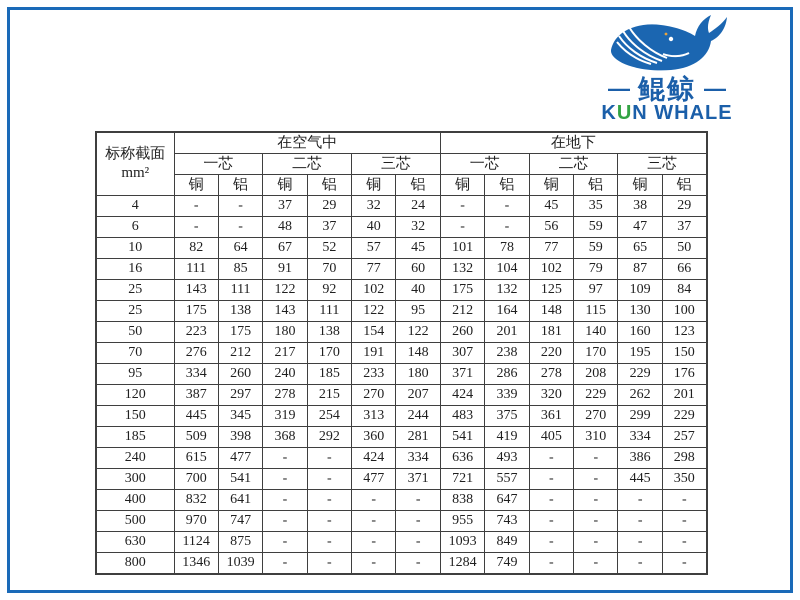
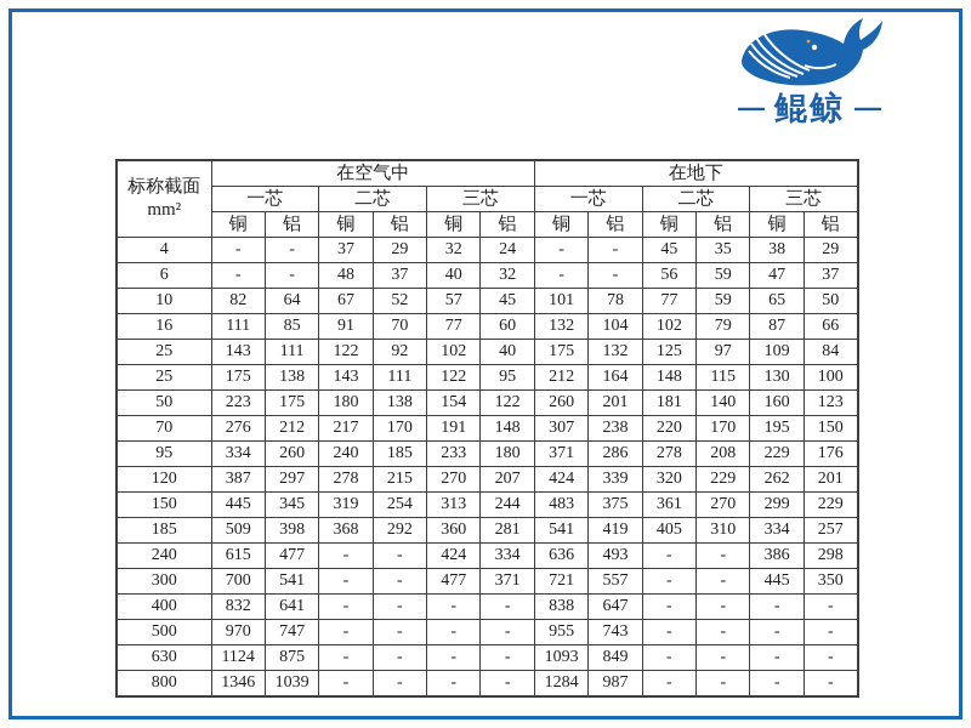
  —
  鲲鲸
  —
- KUN WHALE
  标称截面 mm²	在空气中	在地下
  一芯	二芯	三芯	一芯	二芯	三芯
  铜	铝	铜	铝	铜	铝	铜	铝	铜	铝	铜	铝
  4	-	-	37	29	32	24	-	-	45	35	38	29
  6	-	-	48	37	40	32	-	-	56	59	47	37
  10	82	64	67	52	57	45	101	78	77	59	65	50
  16	111	85	91	70	77	60	132	104	102	79	87	66
  25	143	111	122	92	102	40	175	132	125	97	109	84
  25	175	138	143	111	122	95	212	164	148	115	130	100
  50	223	175	180	138	154	122	260	201	181	140	160	123
  70	276	212	217	170	191	148	307	238	220	170	195	150
  95	334	260	240	185	233	180	371	286	278	208	229	176
  120	387	297	278	215	270	207	424	339	320	229	262	201
  150	445	345	319	254	313	244	483	375	361	270	299	229
  185	509	398	368	292	360	281	541	419	405	310	334	257
  240	615	477	-	-	424	334	636	493	-	-	386	298
  300	700	541	-	-	477	371	721	557	-	-	445	350
  400	832	641	-	-	-	-	838	647	-	-	-	-
  500	970	747	-	-	-	-	955	743	-	-	-	-
  630	1124	875	-	-	-	-	1093	849	-	-	-	-
- 800	1346	1039	-	-	-	-	1284	749	-	-	-	-
+ 800	1346	1039	-	-	-	-	1284	987	-	-	-	-
